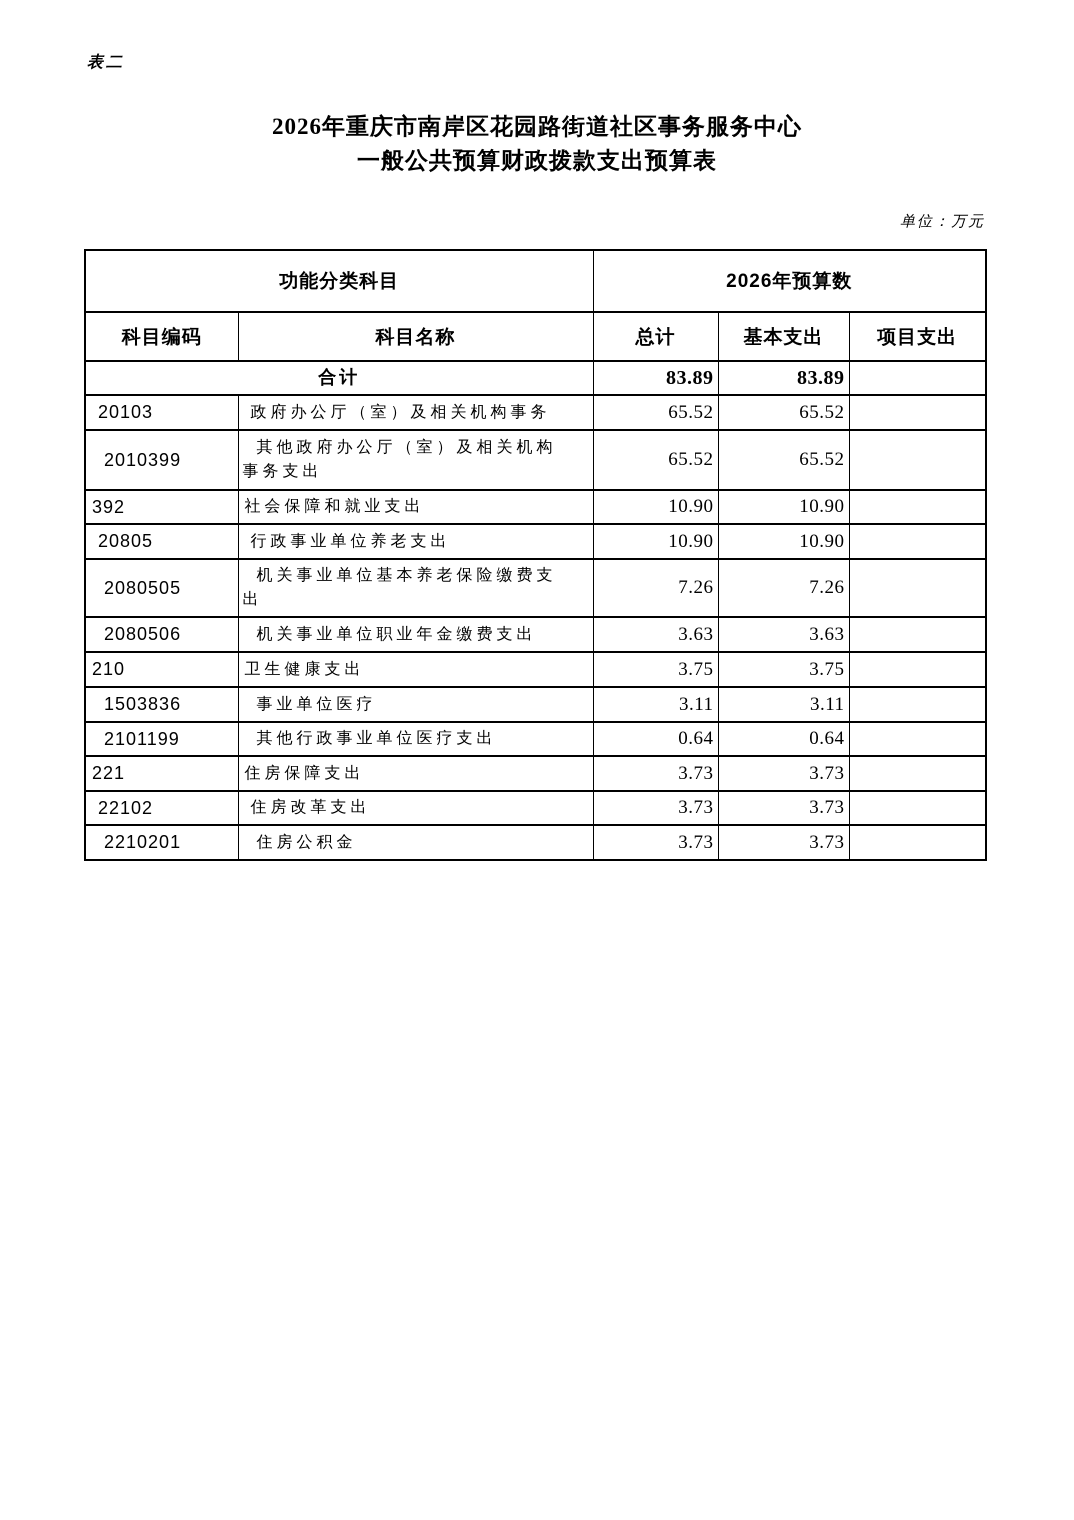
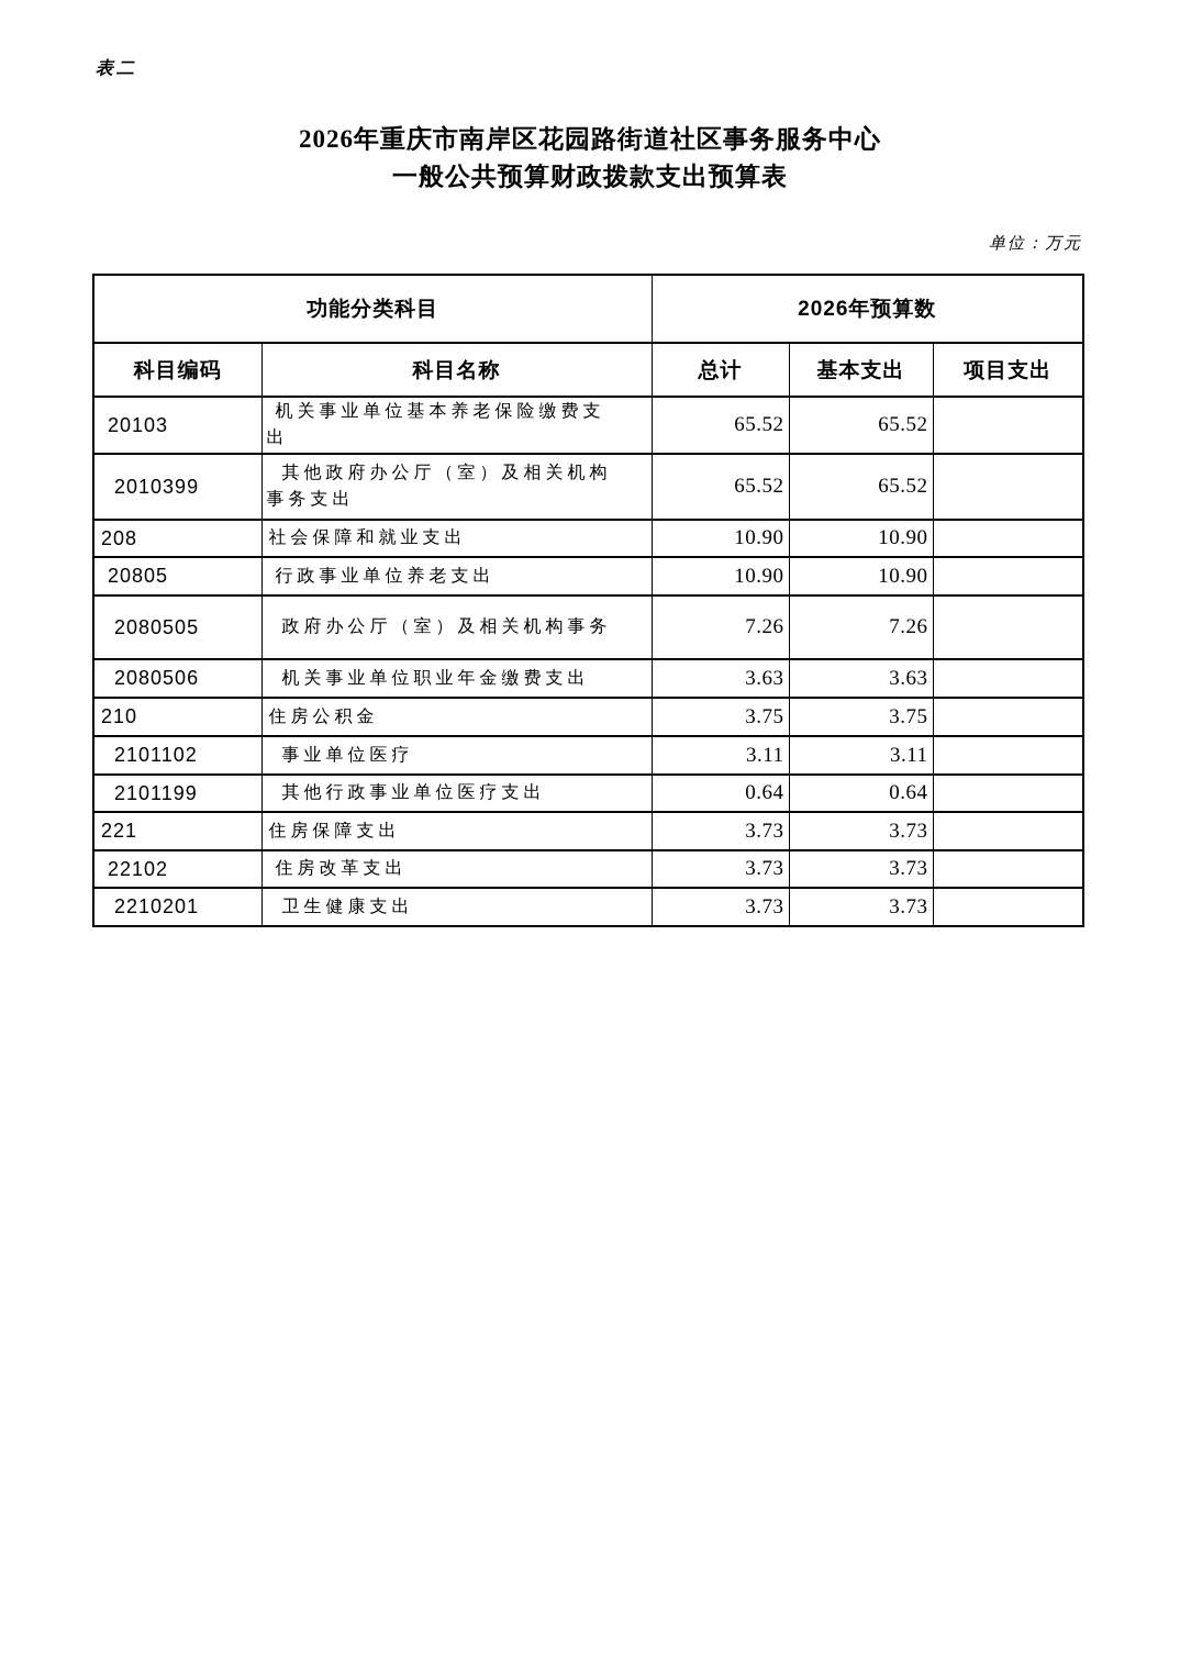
  表二
  2026年重庆市南岸区花园路街道社区事务服务中心
  一般公共预算财政拨款支出预算表
  单位：万元
  功能分类科目	2026年预算数
  科目编码	科目名称	总计	基本支出	项目支出
- 合计	83.89	83.89
- 20103	政府办公厅（室）及相关机构事务	65.52	65.52
+ 20103	机关事业单位基本养老保险缴费支 出	65.52	65.52
  2010399	其他政府办公厅（室）及相关机构 事务支出	65.52	65.52
- 392	社会保障和就业支出	10.90	10.90
+ 208	社会保障和就业支出	10.90	10.90
  20805	行政事业单位养老支出	10.90	10.90
- 2080505	机关事业单位基本养老保险缴费支 出	7.26	7.26
+ 2080505	政府办公厅（室）及相关机构事务	7.26	7.26
  2080506	机关事业单位职业年金缴费支出	3.63	3.63
- 210	卫生健康支出	3.75	3.75
+ 210	住房公积金	3.75	3.75
- 1503836	事业单位医疗	3.11	3.11
+ 2101102	事业单位医疗	3.11	3.11
  2101199	其他行政事业单位医疗支出	0.64	0.64
  221	住房保障支出	3.73	3.73
  22102	住房改革支出	3.73	3.73
- 2210201	住房公积金	3.73	3.73
+ 2210201	卫生健康支出	3.73	3.73
